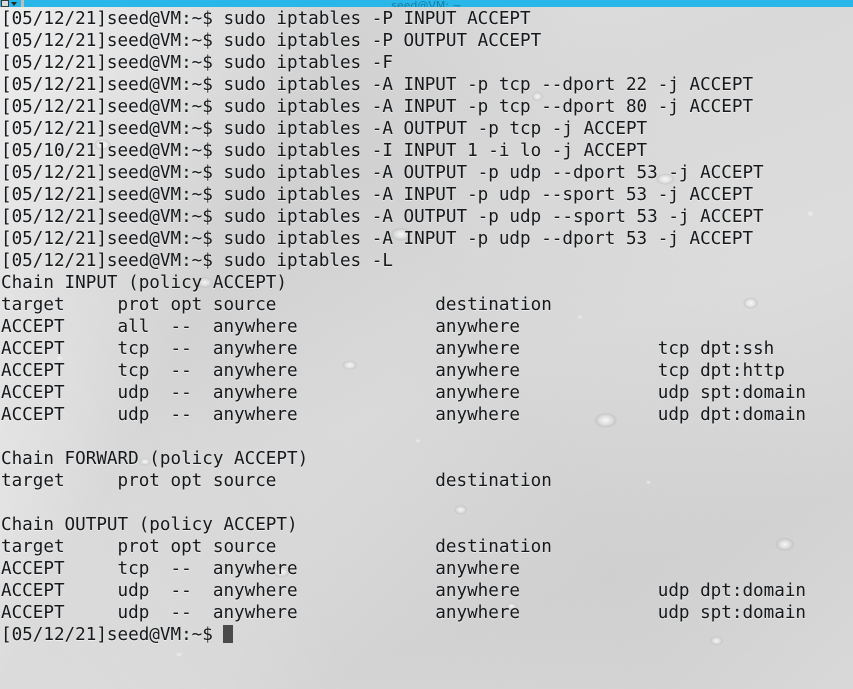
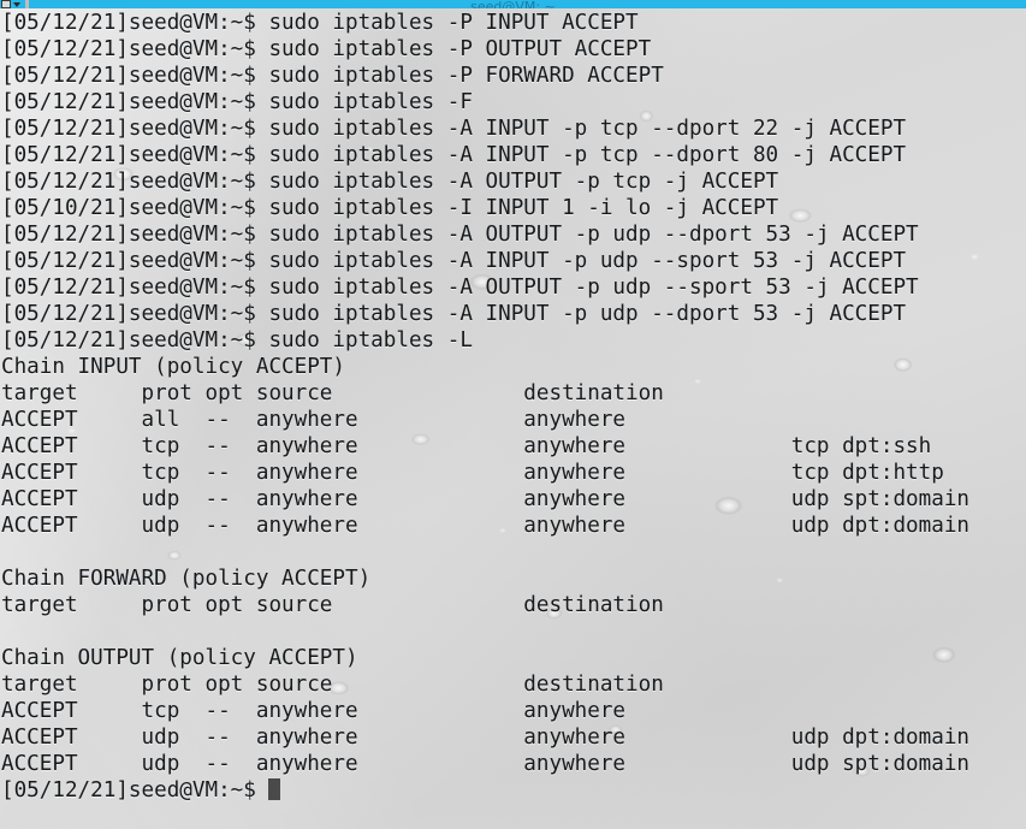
  seed@VM: ~
  [05/12/21]seed@VM:~$ sudo iptables -P INPUT ACCEPT
  [05/12/21]seed@VM:~$ sudo iptables -P OUTPUT ACCEPT
+ [05/12/21]seed@VM:~$ sudo iptables -P FORWARD ACCEPT
  [05/12/21]seed@VM:~$ sudo iptables -F
  [05/12/21]seed@VM:~$ sudo iptables -A INPUT -p tcp --dport 22 -j ACCEPT
  [05/12/21]seed@VM:~$ sudo iptables -A INPUT -p tcp --dport 80 -j ACCEPT
  [05/12/21]seed@VM:~$ sudo iptables -A OUTPUT -p tcp -j ACCEPT
  [05/10/21]seed@VM:~$ sudo iptables -I INPUT 1 -i lo -j ACCEPT
  [05/12/21]seed@VM:~$ sudo iptables -A OUTPUT -p udp --dport 53 -j ACCEPT
  [05/12/21]seed@VM:~$ sudo iptables -A INPUT -p udp --sport 53 -j ACCEPT
  [05/12/21]seed@VM:~$ sudo iptables -A OUTPUT -p udp --sport 53 -j ACCEPT
  [05/12/21]seed@VM:~$ sudo iptables -A INPUT -p udp --dport 53 -j ACCEPT
  [05/12/21]seed@VM:~$ sudo iptables -L
  Chain INPUT (policy ACCEPT)
  target prot opt source destination
  ACCEPT all -- anywhere anywhere
  ACCEPT tcp -- anywhere anywhere tcp dpt:ssh
  ACCEPT tcp -- anywhere anywhere tcp dpt:http
  ACCEPT udp -- anywhere anywhere udp spt:domain
  ACCEPT udp -- anywhere anywhere udp dpt:domain
  Chain FORWARD (policy ACCEPT)
  target prot opt source destination
  Chain OUTPUT (policy ACCEPT)
  target prot opt source destination
  ACCEPT tcp -- anywhere anywhere
  ACCEPT udp -- anywhere anywhere udp dpt:domain
  ACCEPT udp -- anywhere anywhere udp spt:domain
  [05/12/21]seed@VM:~$
